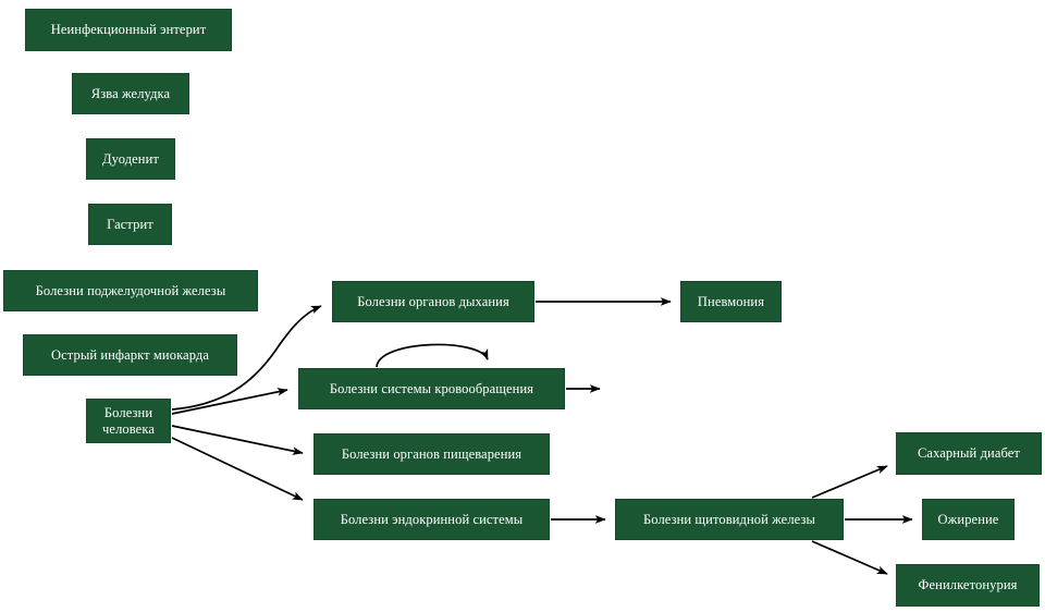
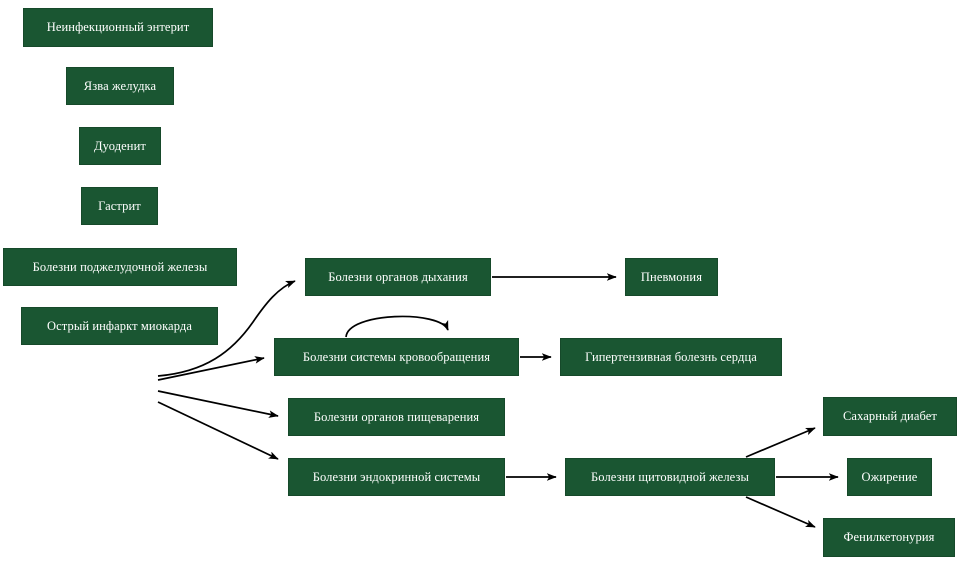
  Неинфекционный энтерит
  Язва желудка
  Дуоденит
  Гастрит
  Болезни поджелудочной железы
  Острый инфаркт миокарда
- Болезни
- человека
  Болезни органов дыхания
  Болезни системы кровообращения
  Болезни органов пищеварения
  Болезни эндокринной системы
  Пневмония
+ Гипертензивная болезнь сердца
  Болезни щитовидной железы
  Сахарный диабет
  Ожирение
  Фенилкетонурия
